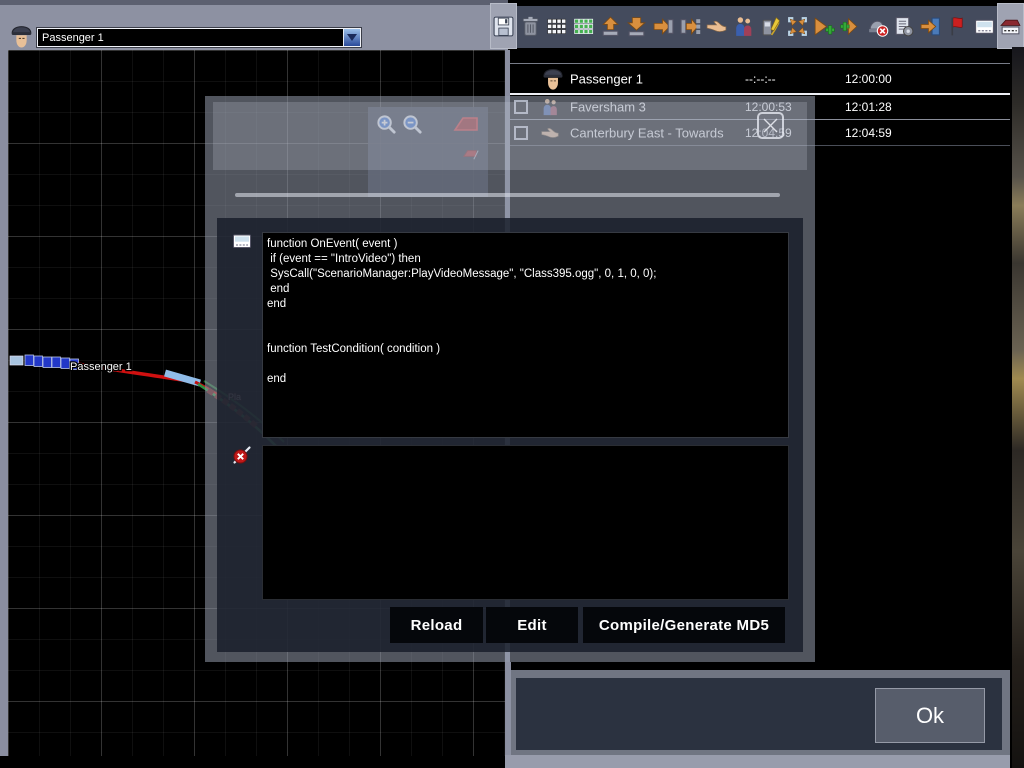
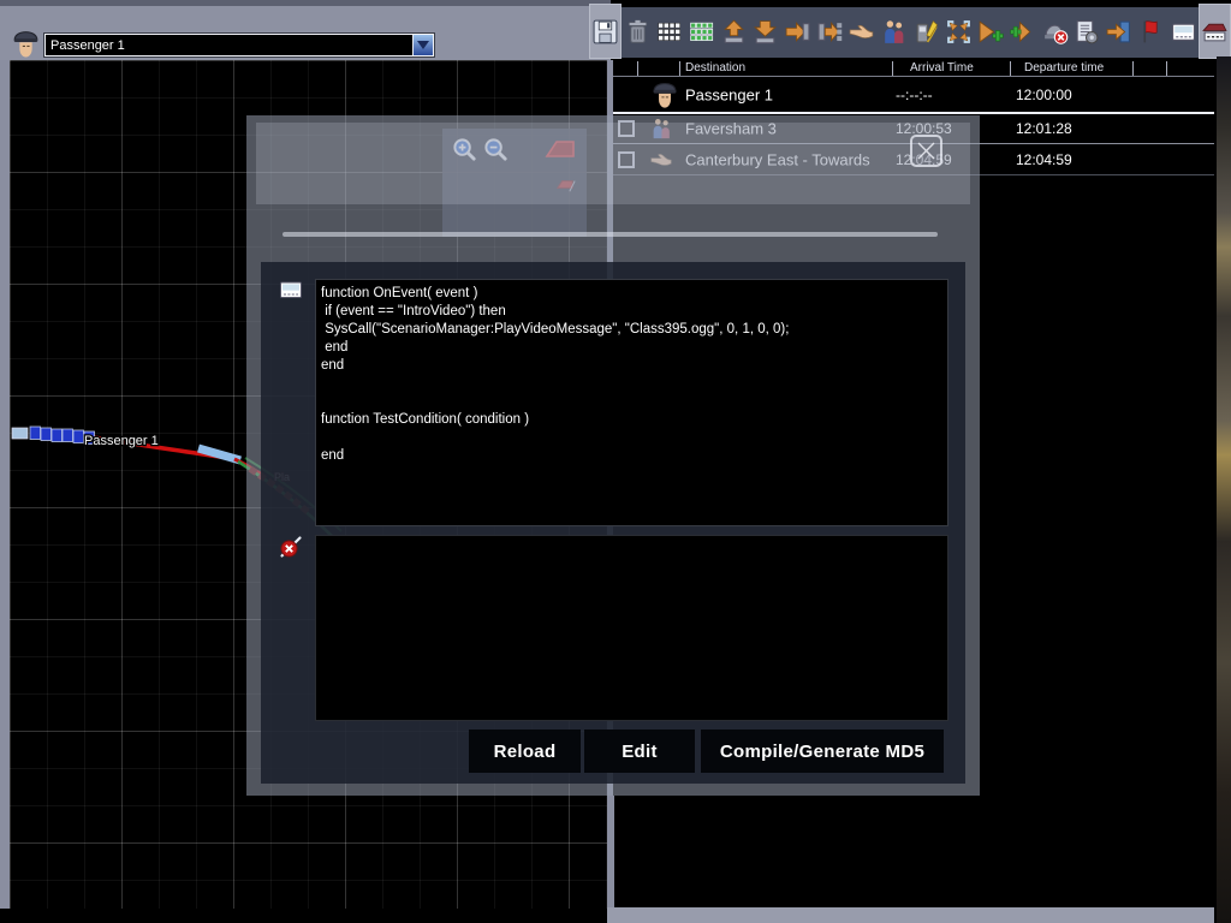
  Passenger 1
  Passenger 1
+ Destination
+ Arrival Time
+ Departure time
  Passenger 1
  --:--:--
  12:00:00
  Faversham 3
  12:00:53
  12:01:28
  Canterbury East - Towards
  12:04:59
  12:04:59
  function OnEvent( event )
  if (event == "IntroVideo") then
  SysCall("ScenarioManager:PlayVideoMessage", "Class395.ogg", 0, 1, 0, 0);
  end
  end
  function TestCondition( condition )
  end
  Reload
  Edit
  Compile/Generate MD5
- Ok
